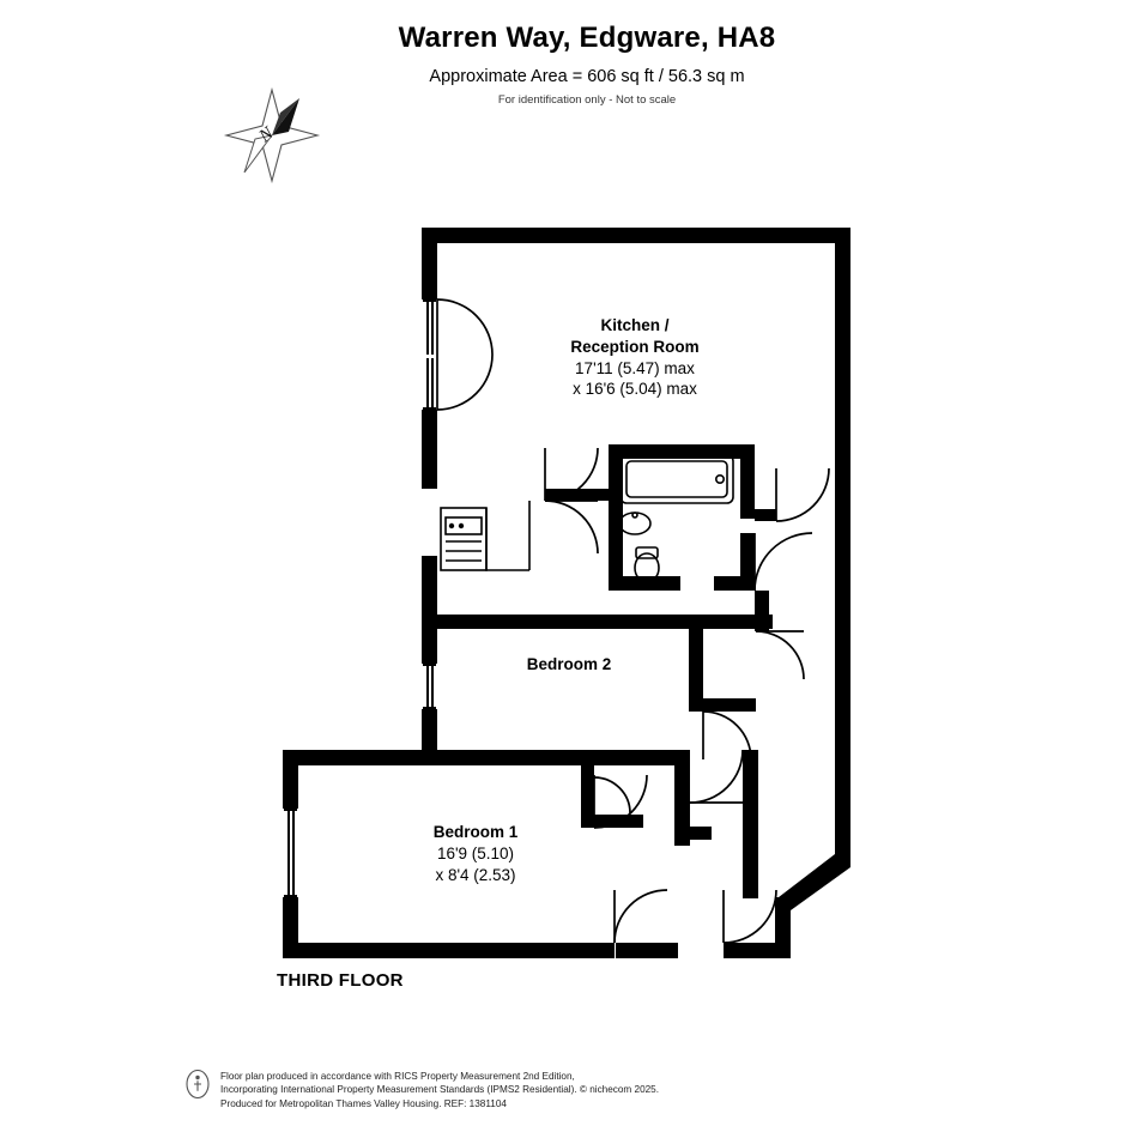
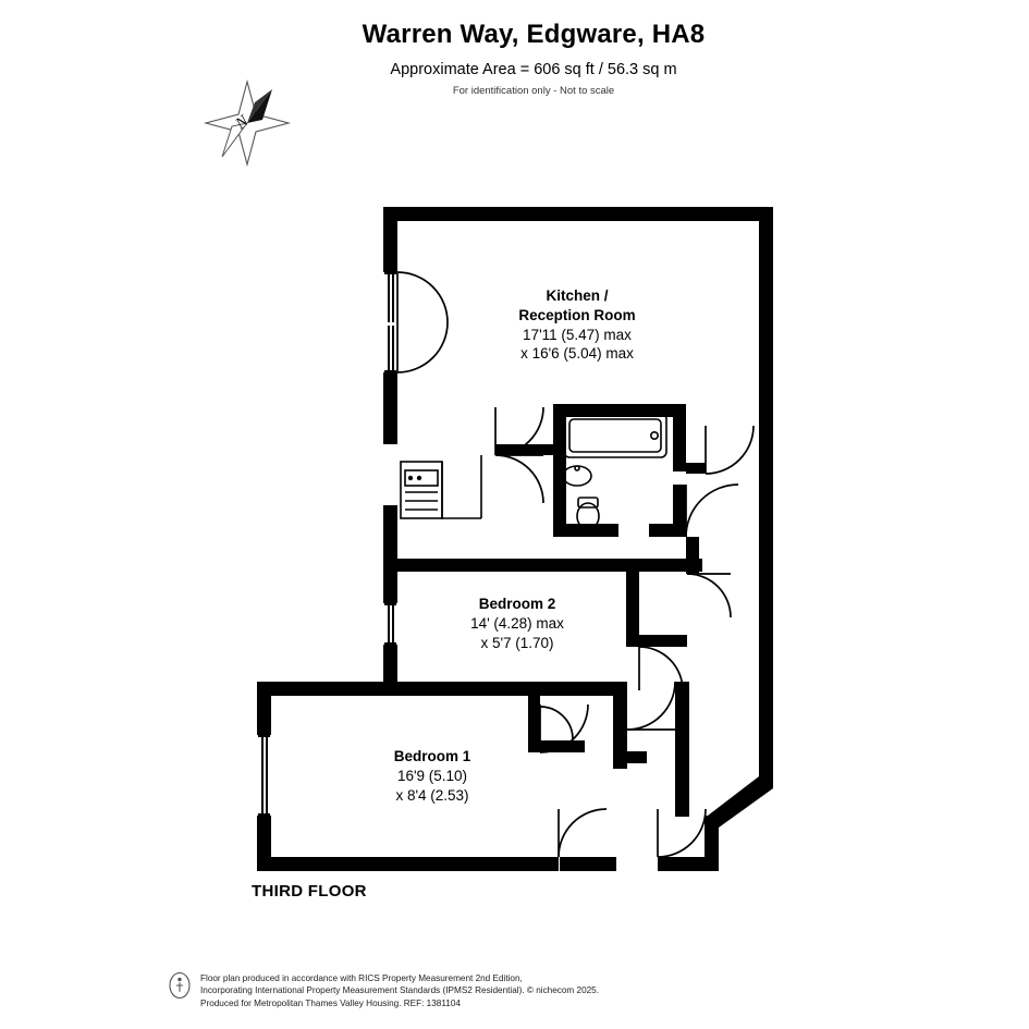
  Warren Way, Edgware, HA8
  Approximate Area = 606 sq ft / 56.3 sq m
  For identification only - Not to scale
  Kitchen /
  Reception Room
  17'11 (5.47) max
  x 16'6 (5.04) max
  Bedroom 2
+ 14' (4.28) max
+ x 5'7 (1.70)
  Bedroom 1
  16'9 (5.10)
  x 8'4 (2.53)
  THIRD FLOOR
  Floor plan produced in accordance with RICS Property Measurement 2nd Edition,
  Incorporating International Property Measurement Standards (IPMS2 Residential). © nichecom 2025.
  Produced for Metropolitan Thames Valley Housing. REF: 1381104
